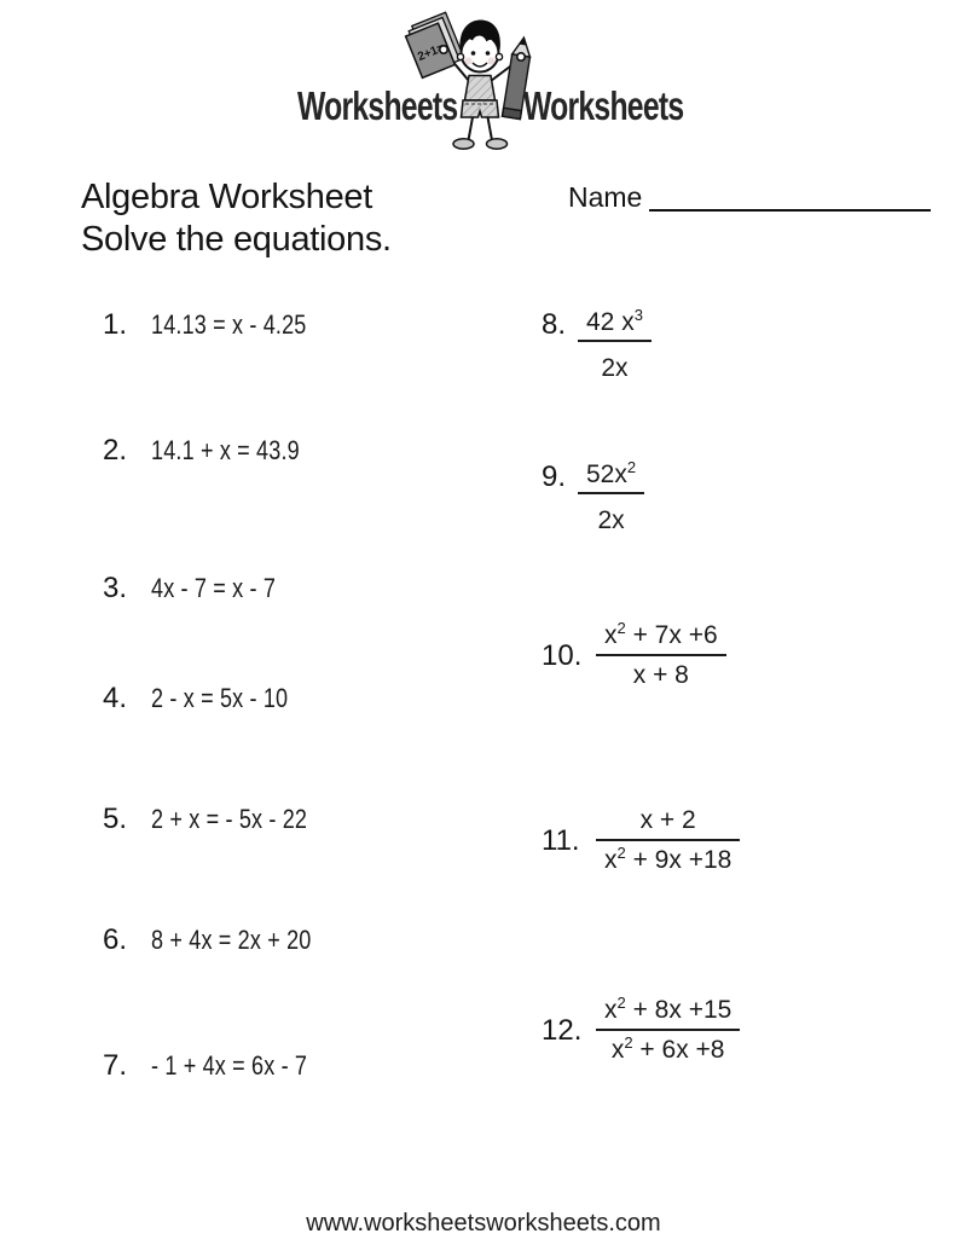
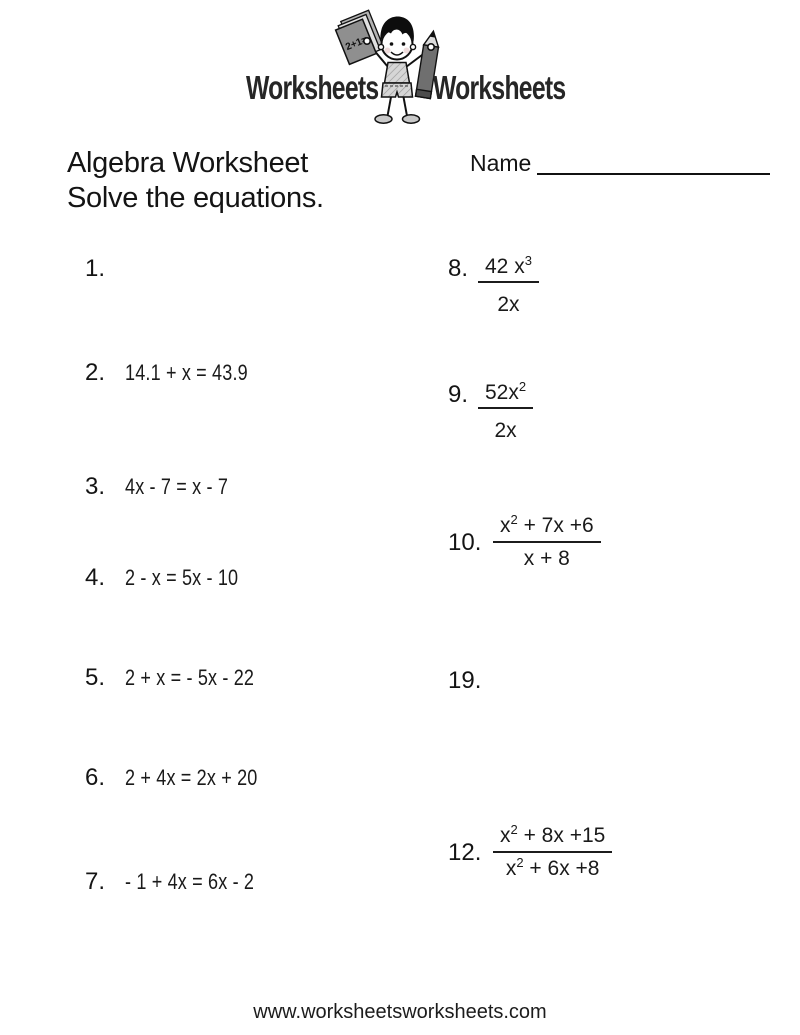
  Worksheets
  Worksheets
  Algebra Worksheet
  Solve the equations.
  Name
  1.
- 14.13 = x - 4.25
  2.
  14.1 + x = 43.9
  3.
  4x - 7 = x - 7
  4.
  2 - x = 5x - 10
  5.
  2 + x = - 5x - 22
  6.
- 8 + 4x = 2x + 20
+ 2 + 4x = 2x + 20
  7.
- - 1 + 4x = 6x - 7
+ - 1 + 4x = 6x - 2
  8.
  42 x3
  2x
  9.
  52x2
  2x
  10.
  x2 + 7x +6
  x + 8
- 11.
+ 19.
- x + 2
- x2 + 9x +18
  12.
  x2 + 8x +15
  x2 + 6x +8
  www.worksheetsworksheets.com
